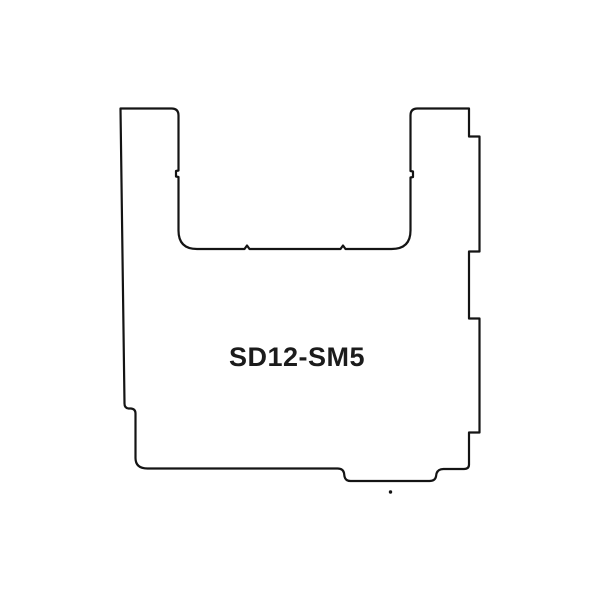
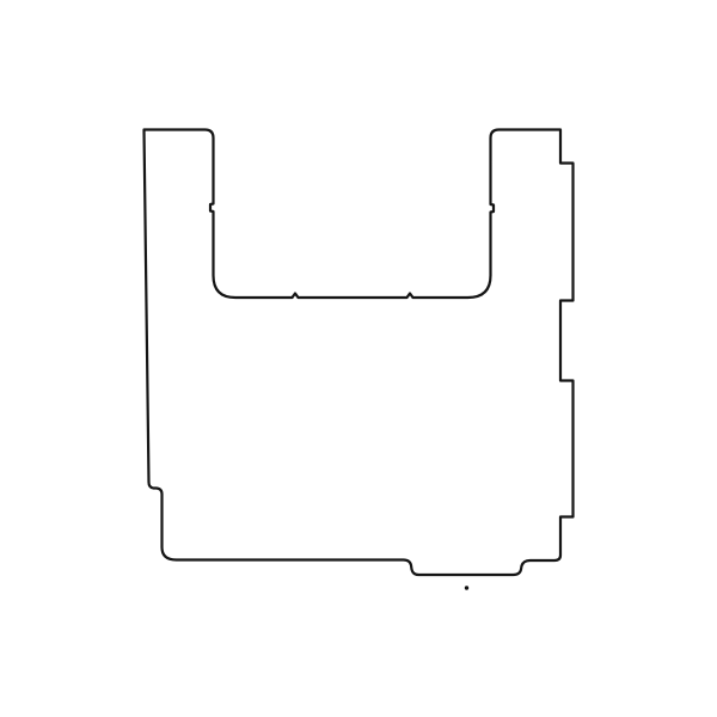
- SD12-SM5
